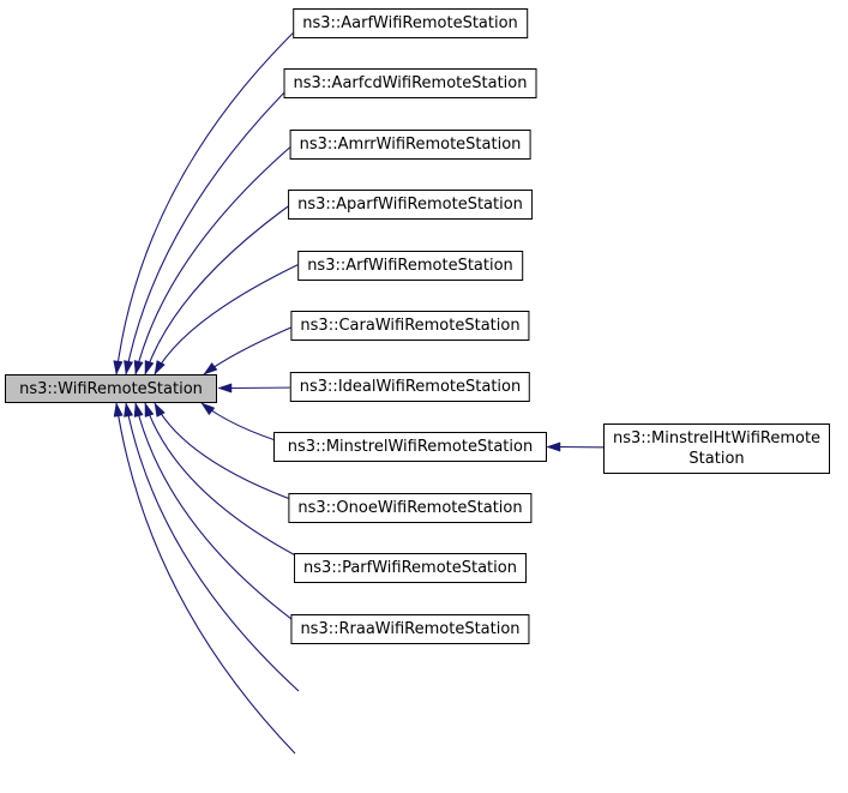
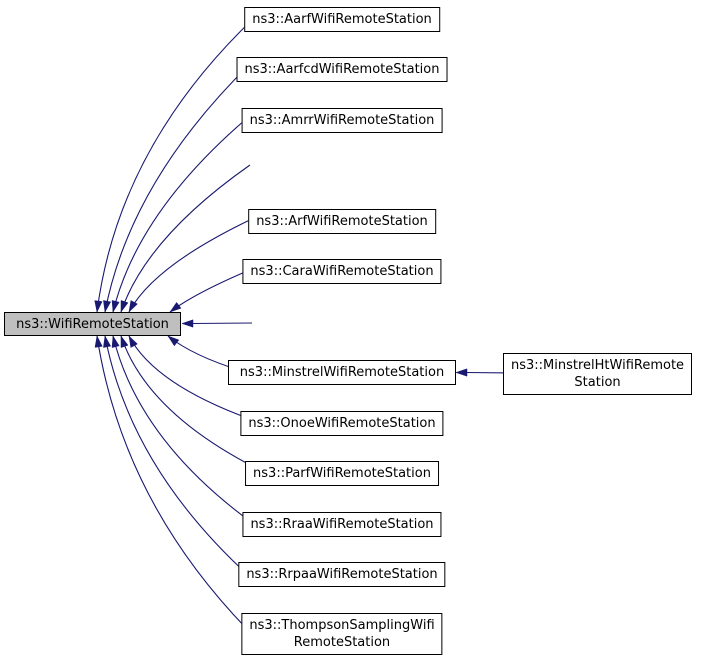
  ns3::WifiRemoteStation
  ns3::AarfWifiRemoteStation
  ns3::AarfcdWifiRemoteStation
  ns3::AmrrWifiRemoteStation
- ns3::AparfWifiRemoteStation
  ns3::ArfWifiRemoteStation
  ns3::CaraWifiRemoteStation
- ns3::IdealWifiRemoteStation
  ns3::MinstrelWifiRemoteStation
  ns3::OnoeWifiRemoteStation
  ns3::ParfWifiRemoteStation
  ns3::RraaWifiRemoteStation
+ ns3::RrpaaWifiRemoteStation
+ ns3::ThompsonSamplingWifi
+ RemoteStation
  ns3::MinstrelHtWifiRemote
  Station
